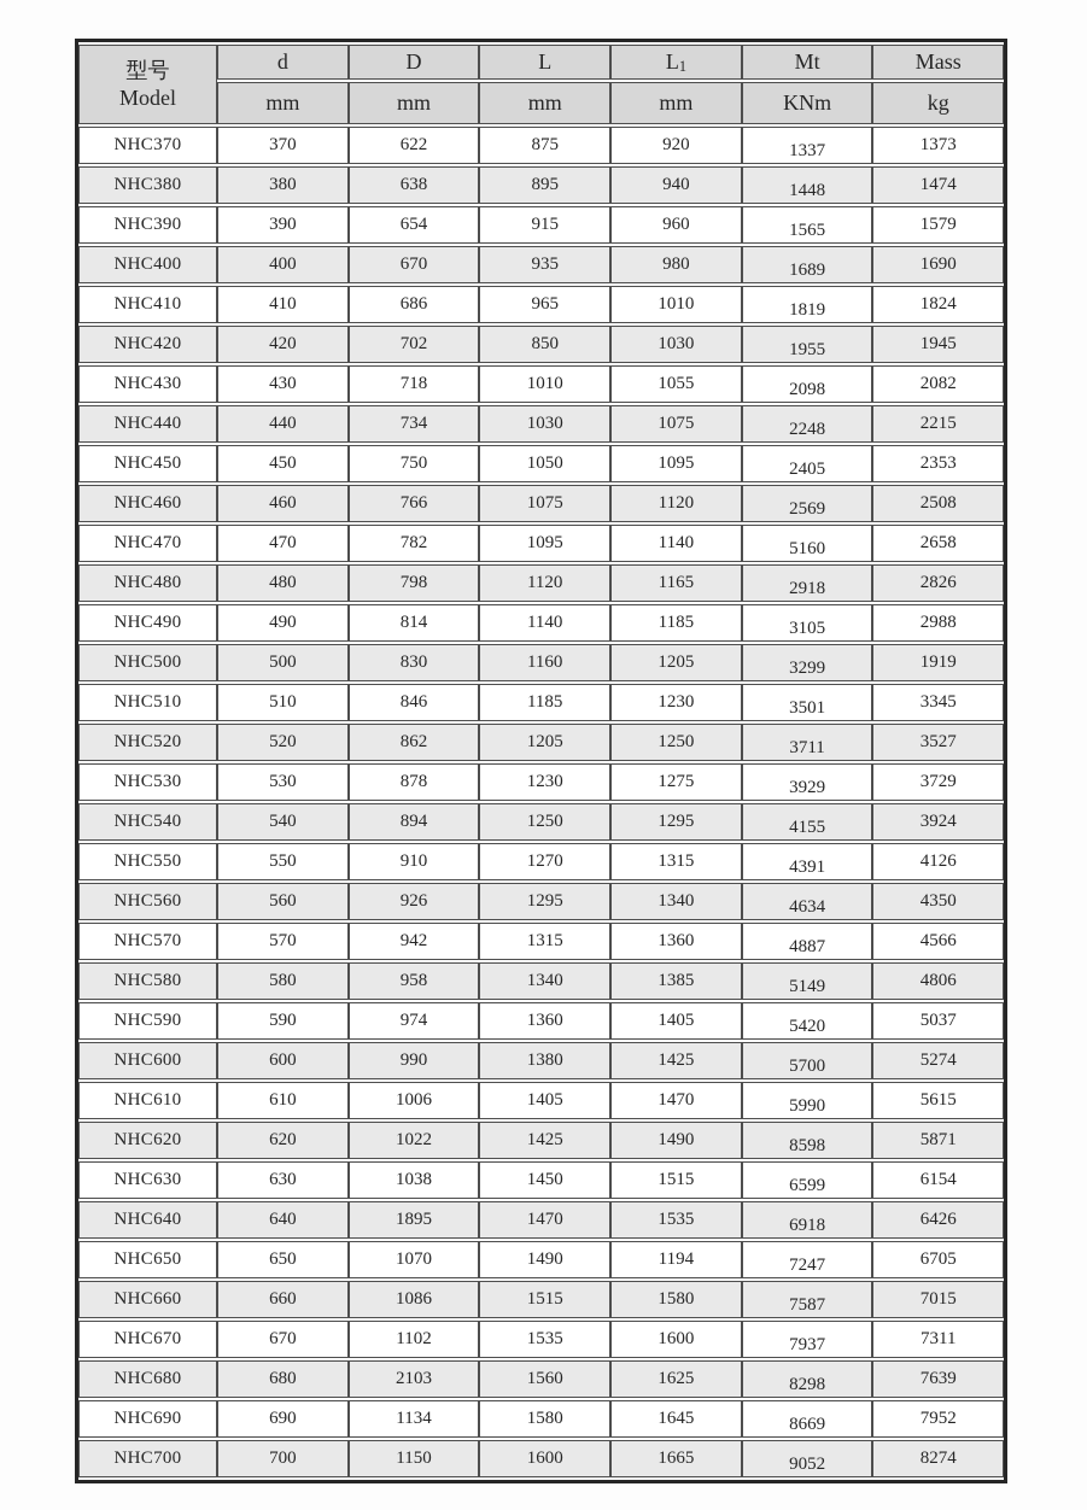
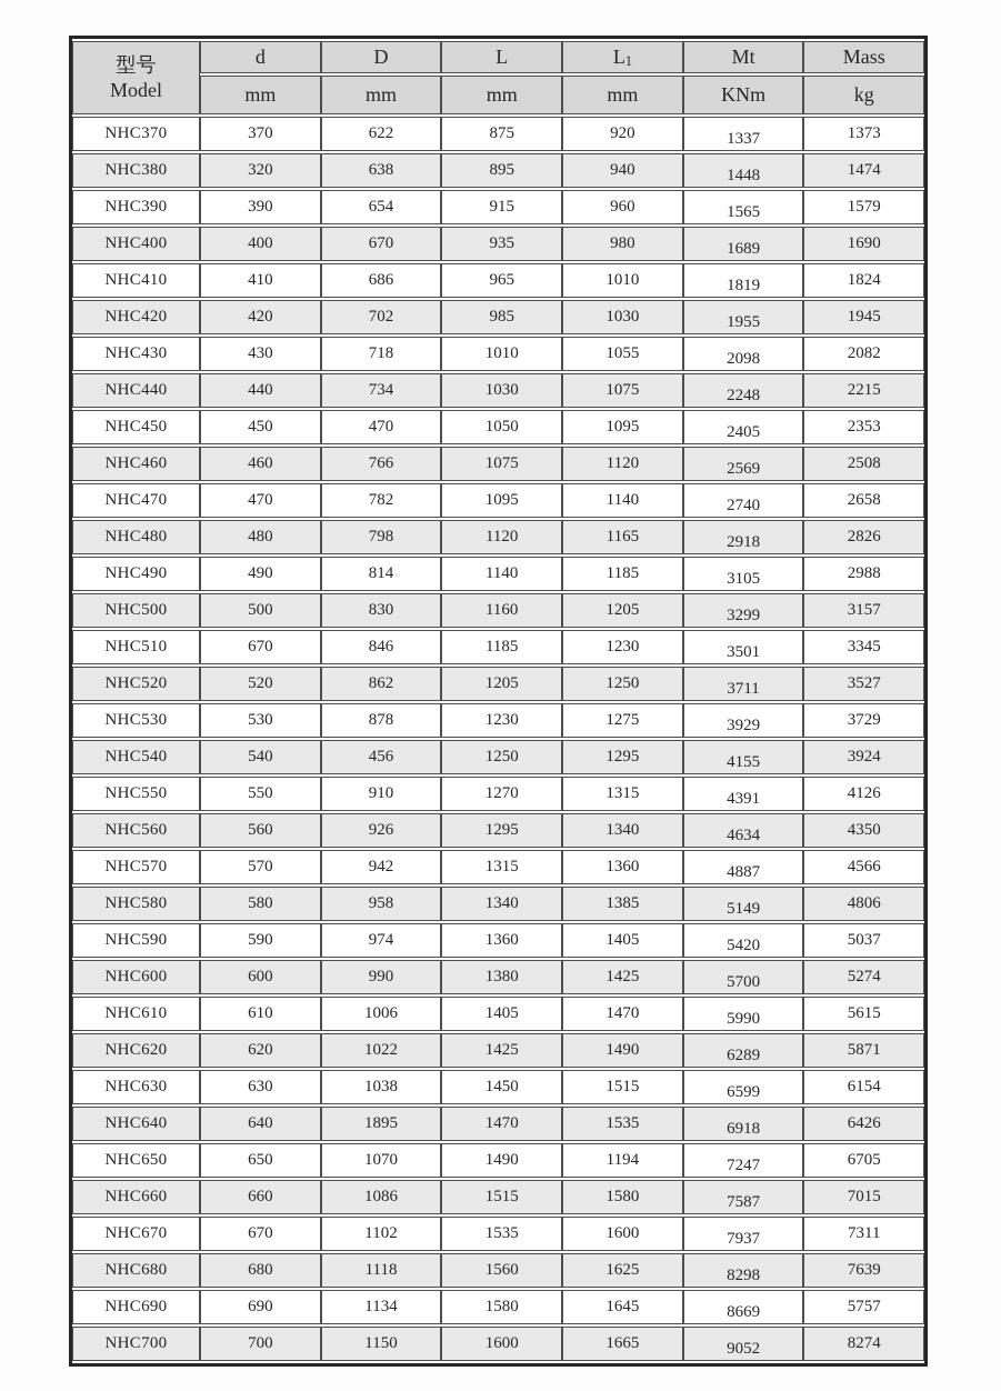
  型号 Model	d	D	L	L1	Mt	Mass
  mm	mm	mm	mm	KNm	kg
  NHC370	370	622	875	920	1337	1373
- NHC380	380	638	895	940	1448	1474
+ NHC380	320	638	895	940	1448	1474
  NHC390	390	654	915	960	1565	1579
  NHC400	400	670	935	980	1689	1690
  NHC410	410	686	965	1010	1819	1824
- NHC420	420	702	850	1030	1955	1945
+ NHC420	420	702	985	1030	1955	1945
  NHC430	430	718	1010	1055	2098	2082
  NHC440	440	734	1030	1075	2248	2215
- NHC450	450	750	1050	1095	2405	2353
+ NHC450	450	470	1050	1095	2405	2353
  NHC460	460	766	1075	1120	2569	2508
- NHC470	470	782	1095	1140	5160	2658
+ NHC470	470	782	1095	1140	2740	2658
  NHC480	480	798	1120	1165	2918	2826
  NHC490	490	814	1140	1185	3105	2988
- NHC500	500	830	1160	1205	3299	1919
+ NHC500	500	830	1160	1205	3299	3157
- NHC510	510	846	1185	1230	3501	3345
+ NHC510	670	846	1185	1230	3501	3345
  NHC520	520	862	1205	1250	3711	3527
  NHC530	530	878	1230	1275	3929	3729
- NHC540	540	894	1250	1295	4155	3924
+ NHC540	540	456	1250	1295	4155	3924
  NHC550	550	910	1270	1315	4391	4126
  NHC560	560	926	1295	1340	4634	4350
  NHC570	570	942	1315	1360	4887	4566
  NHC580	580	958	1340	1385	5149	4806
  NHC590	590	974	1360	1405	5420	5037
  NHC600	600	990	1380	1425	5700	5274
  NHC610	610	1006	1405	1470	5990	5615
- NHC620	620	1022	1425	1490	8598	5871
+ NHC620	620	1022	1425	1490	6289	5871
  NHC630	630	1038	1450	1515	6599	6154
  NHC640	640	1895	1470	1535	6918	6426
  NHC650	650	1070	1490	1194	7247	6705
  NHC660	660	1086	1515	1580	7587	7015
  NHC670	670	1102	1535	1600	7937	7311
- NHC680	680	2103	1560	1625	8298	7639
+ NHC680	680	1118	1560	1625	8298	7639
- NHC690	690	1134	1580	1645	8669	7952
+ NHC690	690	1134	1580	1645	8669	5757
  NHC700	700	1150	1600	1665	9052	8274
